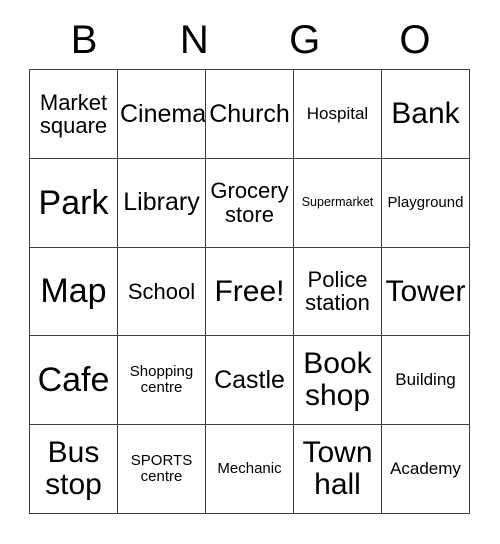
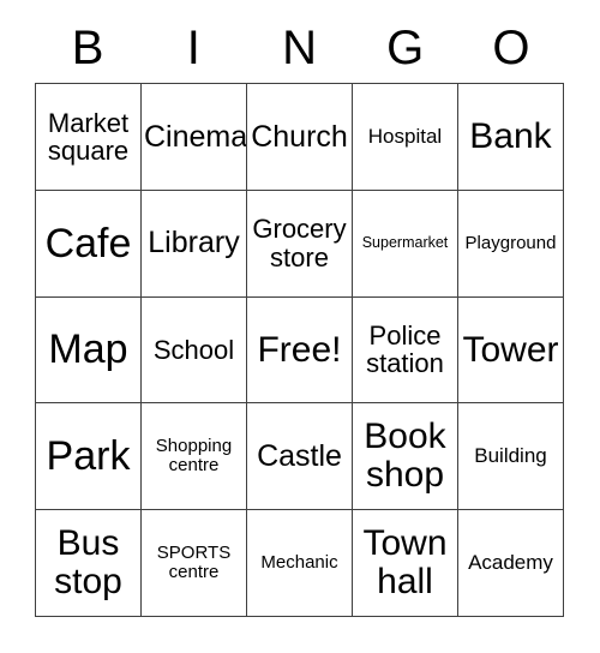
  B
+ I
  N
  G
  O
  Market
  square
  Cinema
  Church
  Hospital
  Bank
- Park
+ Cafe
  Library
  Grocery
  store
  Supermarket
  Playground
  Map
  School
  Free!
  Police
  station
  Tower
- Cafe
+ Park
  Shopping
  centre
  Castle
  Book
  shop
  Building
  Bus
  stop
  SPORTS
  centre
  Mechanic
  Town
  hall
  Academy
